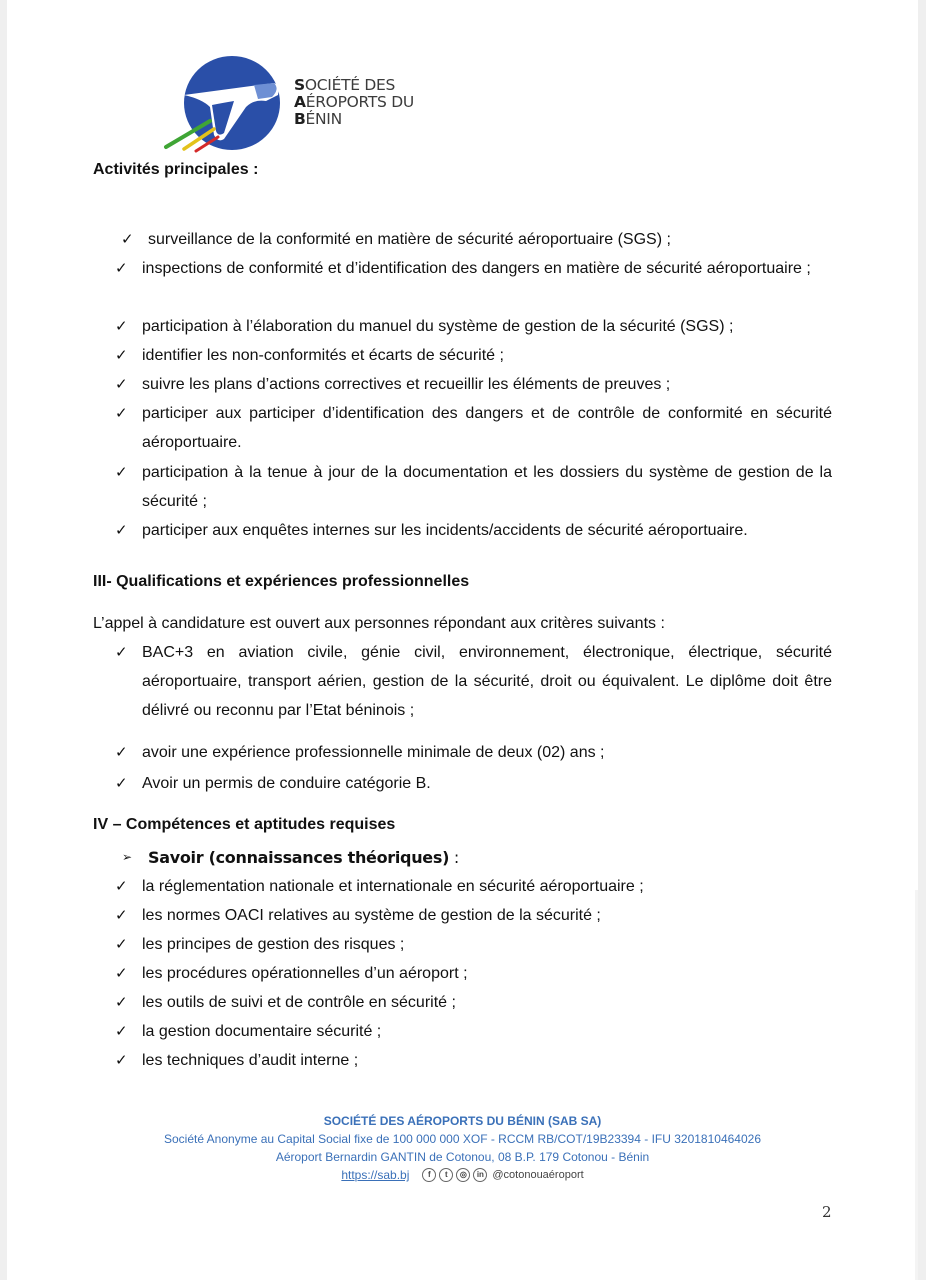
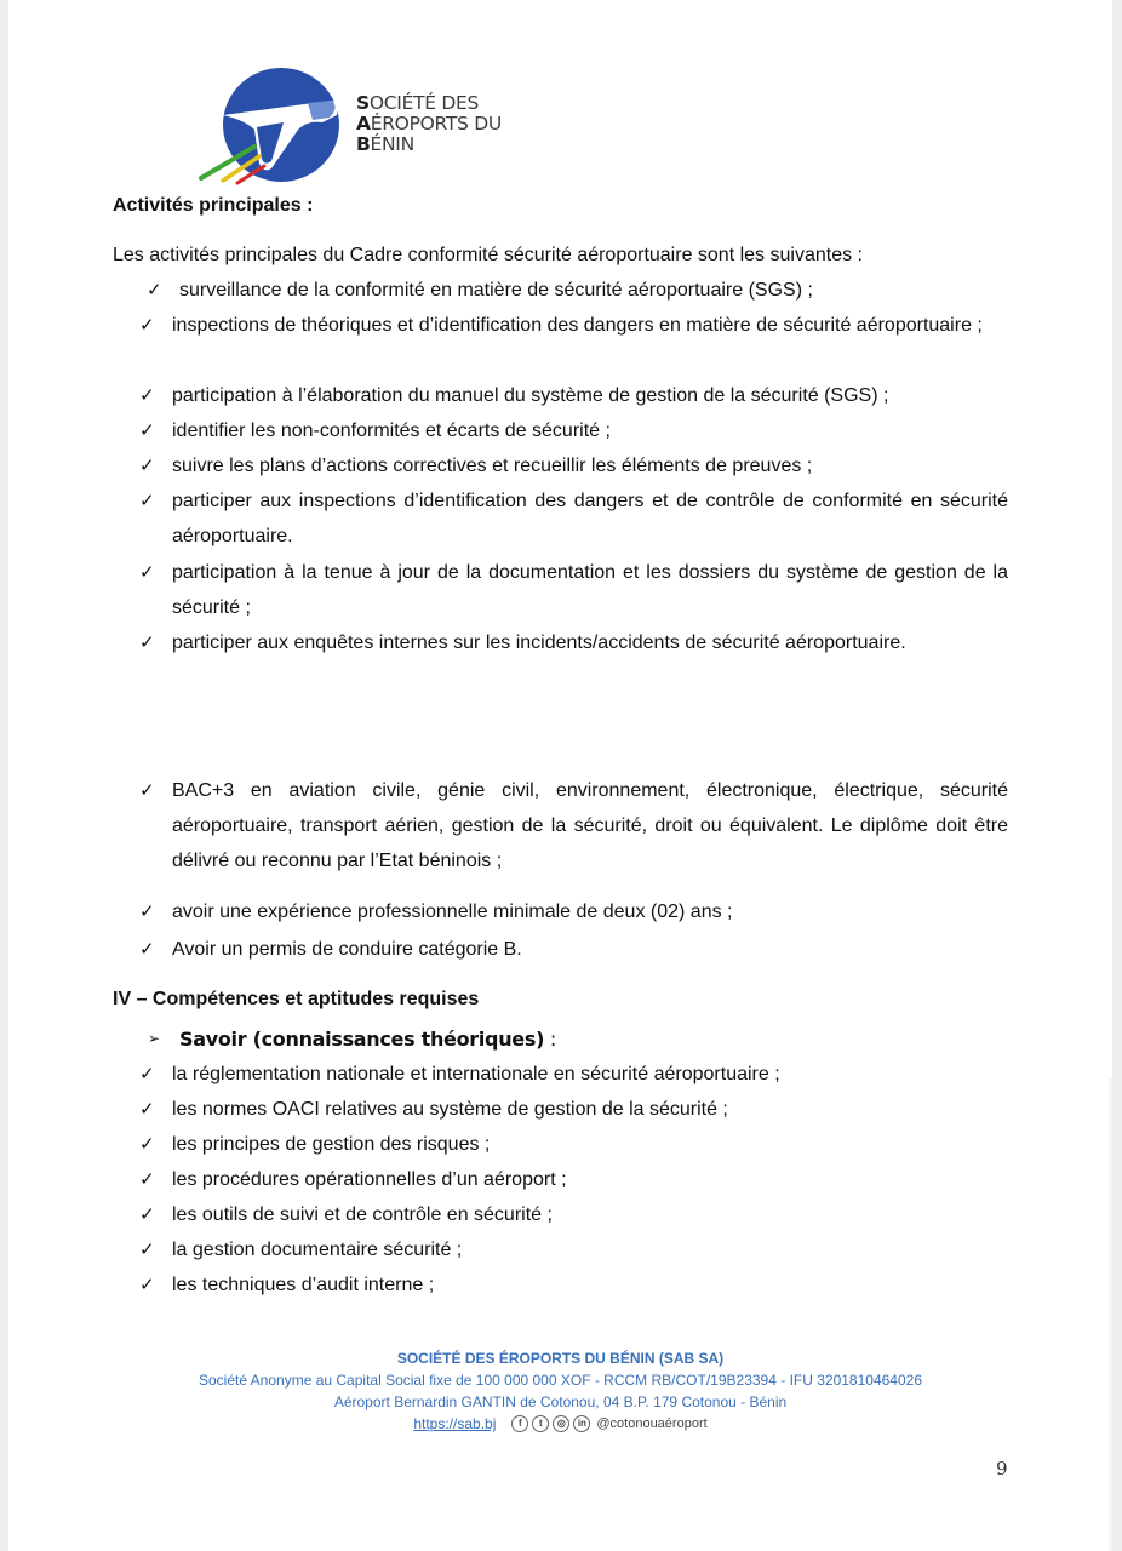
  SOCIÉTÉ DES
  AÉROPORTS DU
  BÉNIN
  Activités principales :
+ Les activités principales du Cadre conformité sécurité aéroportuaire sont les suivantes :
  ✓
  surveillance de la conformité en matière de sécurité aéroportuaire (SGS) ;
  ✓
- inspections de conformité et d’identification des dangers en matière de sécurité aéroportuaire ;
+ inspections de théoriques et d’identification des dangers en matière de sécurité aéroportuaire ;
  ✓
  participation à l’élaboration du manuel du système de gestion de la sécurité (SGS) ;
  ✓
  identifier les non-conformités et écarts de sécurité ;
  ✓
  suivre les plans d’actions correctives et recueillir les éléments de preuves ;
  ✓
- participer aux participer d’identification des dangers et de contrôle de conformité en sécurité aéroportuaire.
+ participer aux inspections d’identification des dangers et de contrôle de conformité en sécurité aéroportuaire.
  ✓
  participation à la tenue à jour de la documentation et les dossiers du système de gestion de la sécurité ;
  ✓
  participer aux enquêtes internes sur les incidents/accidents de sécurité aéroportuaire.
- III- Qualifications et expériences professionnelles
- L’appel à candidature est ouvert aux personnes répondant aux critères suivants :
  ✓
  BAC+3 en aviation civile, génie civil, environnement, électronique, électrique, sécurité aéroportuaire, transport aérien, gestion de la sécurité, droit ou équivalent. Le diplôme doit être délivré ou reconnu par l’Etat béninois ;
  ✓
  avoir une expérience professionnelle minimale de deux (02) ans ;
  ✓
  Avoir un permis de conduire catégorie B.
  IV – Compétences et aptitudes requises
  ➢
  Savoir (connaissances théoriques) :
  ✓
  la réglementation nationale et internationale en sécurité aéroportuaire ;
  ✓
  les normes OACI relatives au système de gestion de la sécurité ;
  ✓
  les principes de gestion des risques ;
  ✓
  les procédures opérationnelles d’un aéroport ;
  ✓
  les outils de suivi et de contrôle en sécurité ;
  ✓
  la gestion documentaire sécurité ;
  ✓
  les techniques d’audit interne ;
- SOCIÉTÉ DES AÉROPORTS DU BÉNIN (SAB SA)
+ SOCIÉTÉ DES ÉROPORTS DU BÉNIN (SAB SA)
  Société Anonyme au Capital Social fixe de 100 000 000 XOF - RCCM RB/COT/19B23394 - IFU 3201810464026
- Aéroport Bernardin GANTIN de Cotonou, 08 B.P. 179 Cotonou - Bénin
+ Aéroport Bernardin GANTIN de Cotonou, 04 B.P. 179 Cotonou - Bénin
  https://sab.bj
  f
  t
  ◎
  in
  @cotonouaéroport
- 2
+ 9
